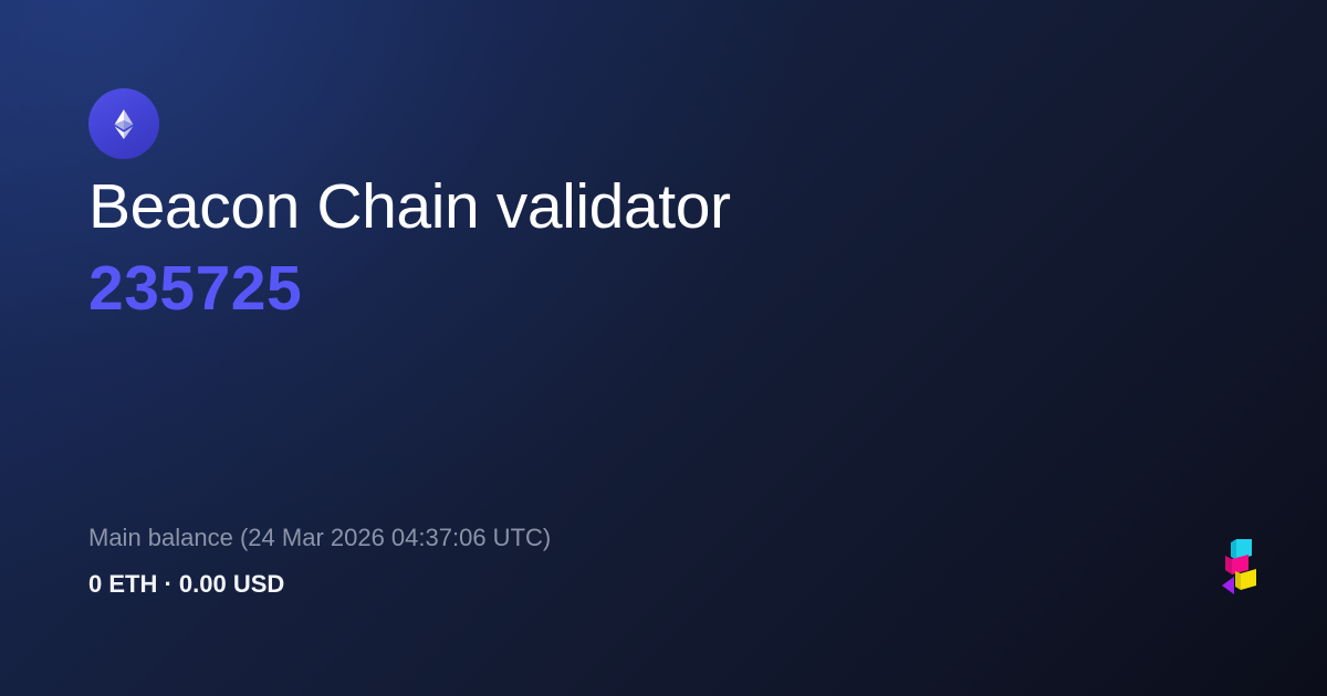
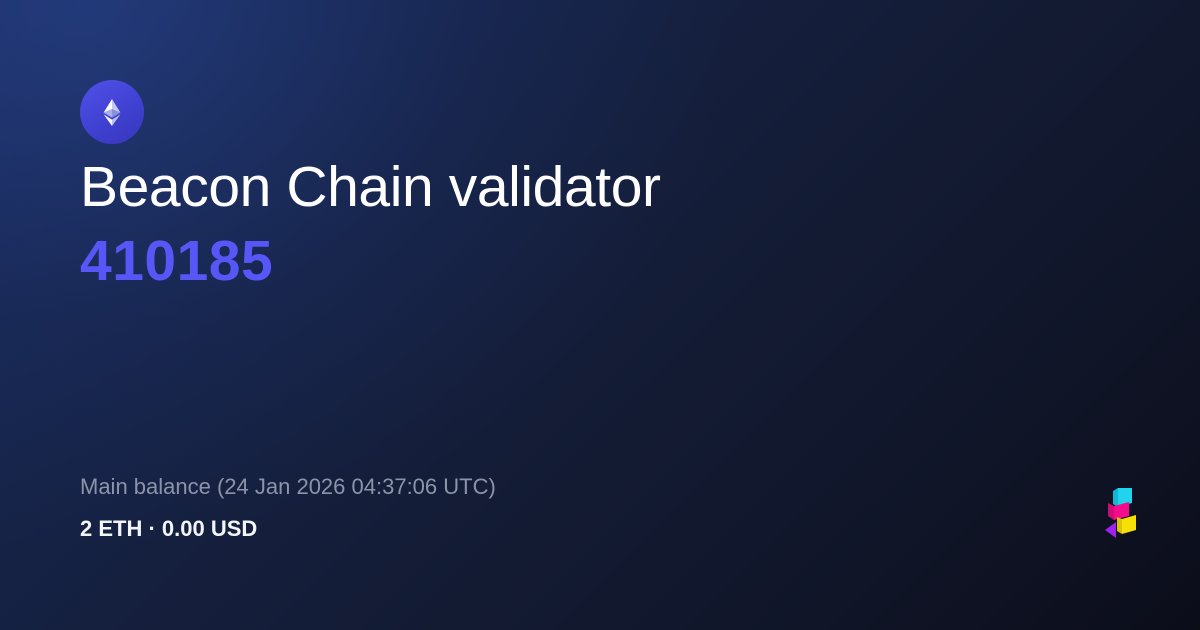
  Beacon Chain validator
- 235725
+ 410185
- Main balance (24 Mar 2026 04:37:06 UTC)
+ Main balance (24 Jan 2026 04:37:06 UTC)
- 0 ETH · 0.00 USD
+ 2 ETH · 0.00 USD
